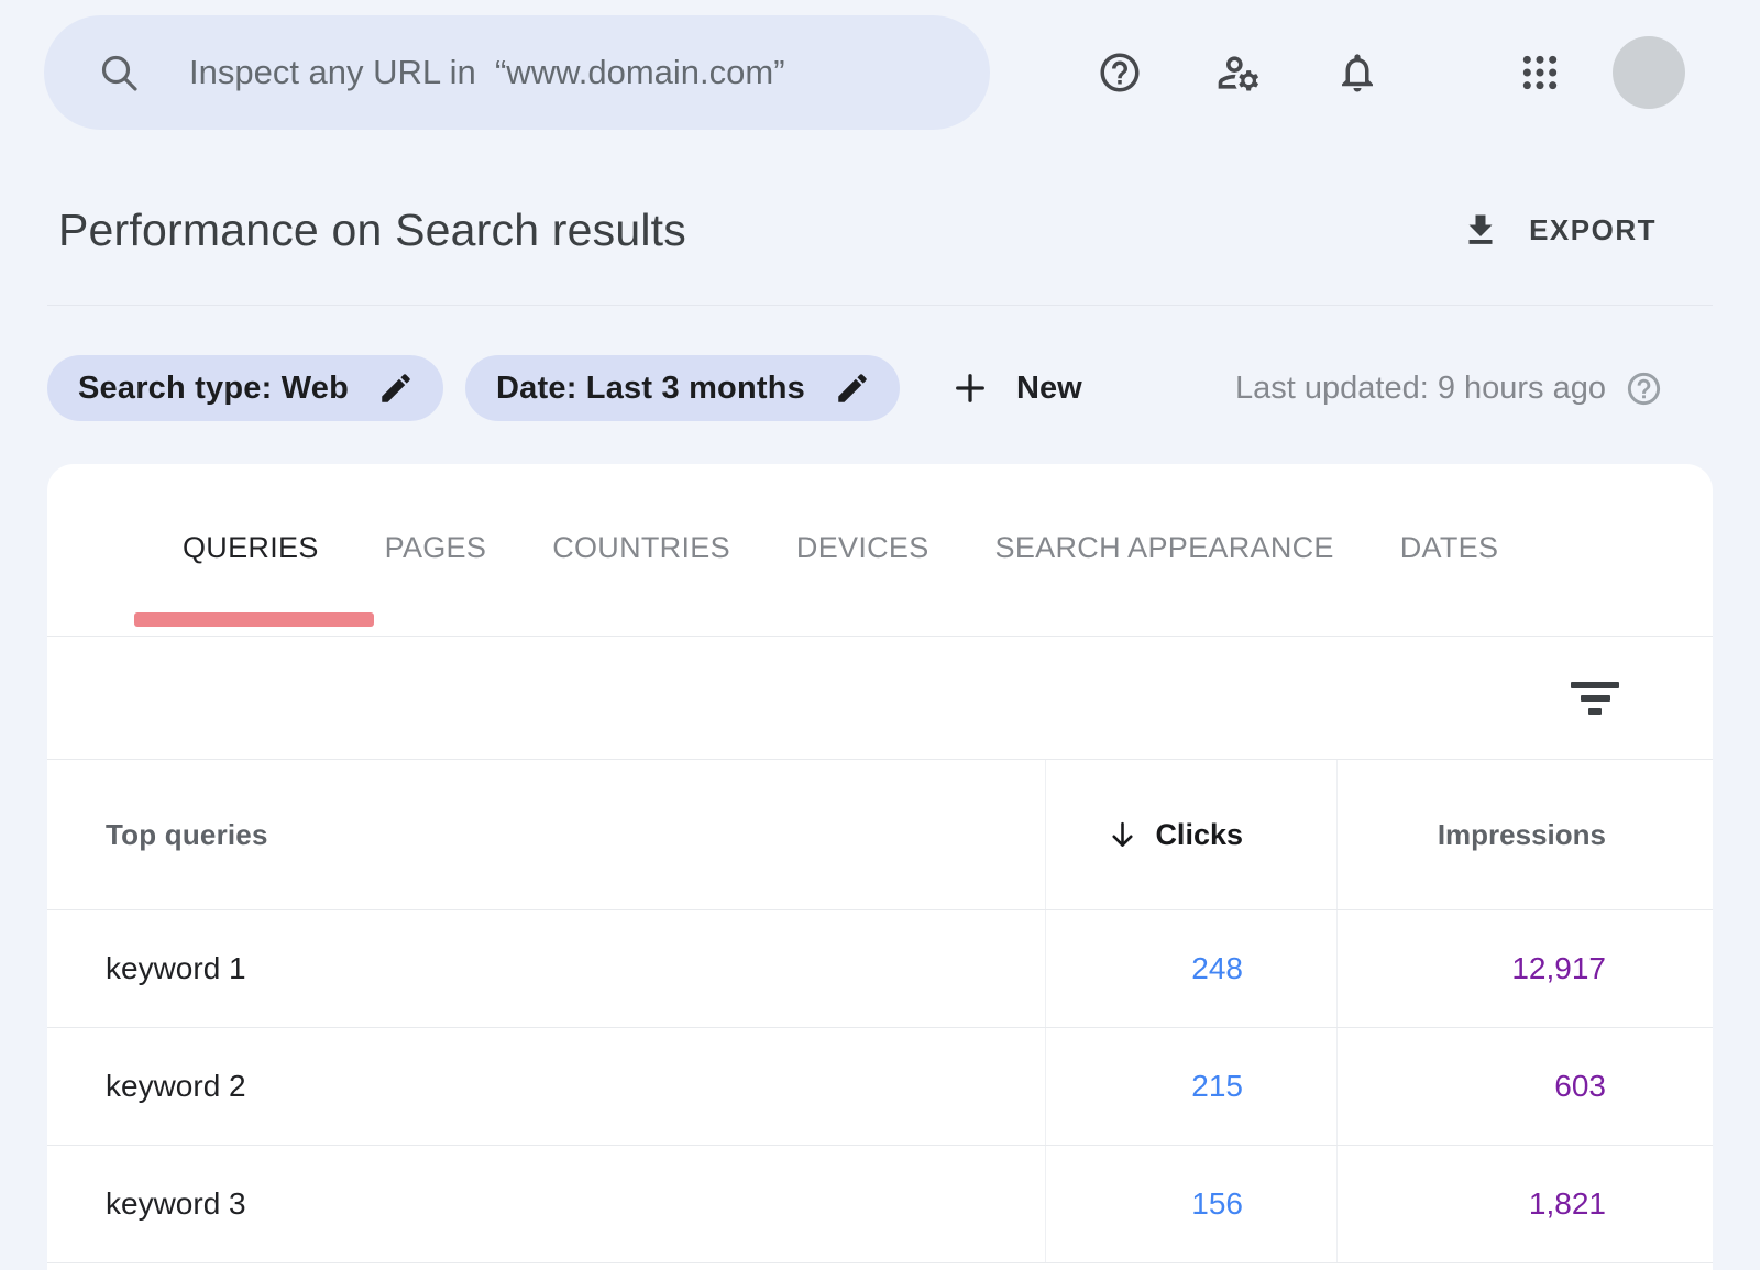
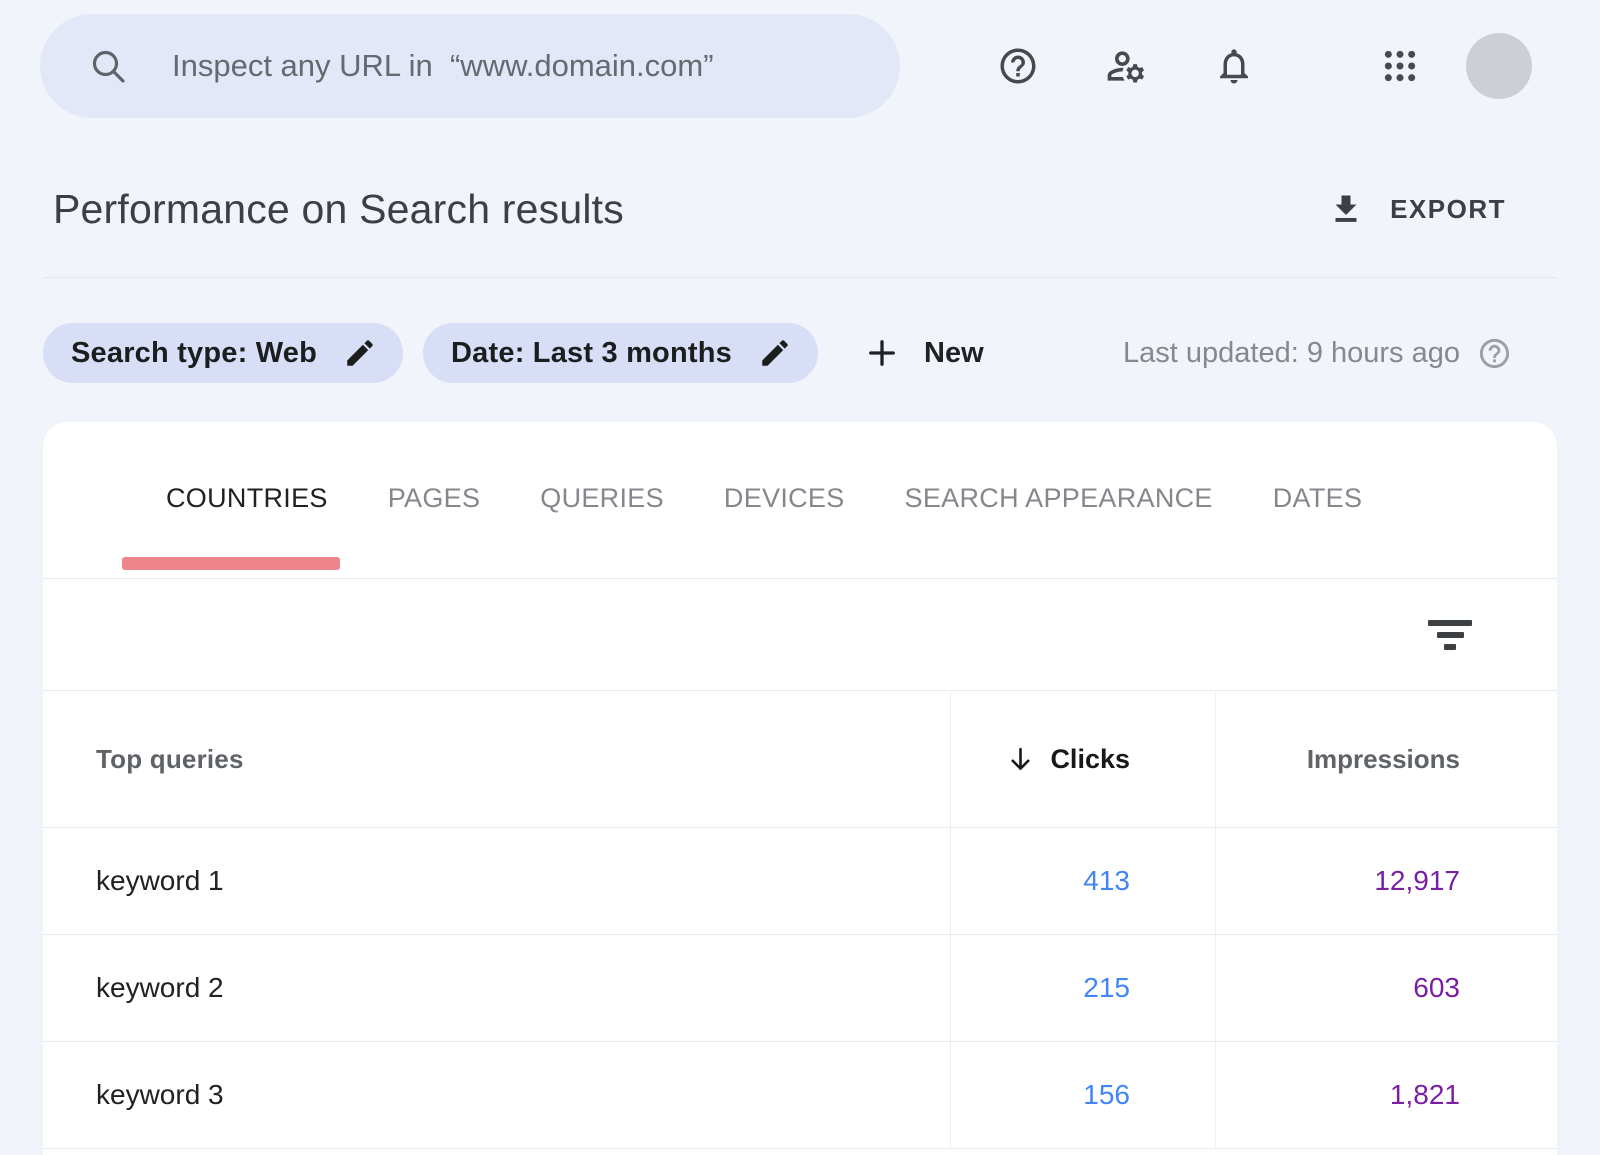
  Inspect any URL in “www.domain.com”
  Performance on Search results
  EXPORT
  Search type: Web
  Date: Last 3 months
  New
  Last updated: 9 hours ago
- QUERIES
+ COUNTRIES
  PAGES
- COUNTRIES
+ QUERIES
  DEVICES
  SEARCH APPEARANCE
  DATES
  Top queries
  Clicks
  Impressions
  keyword 1
- 248
+ 413
  12,917
  keyword 2
  215
  603
  keyword 3
  156
  1,821
